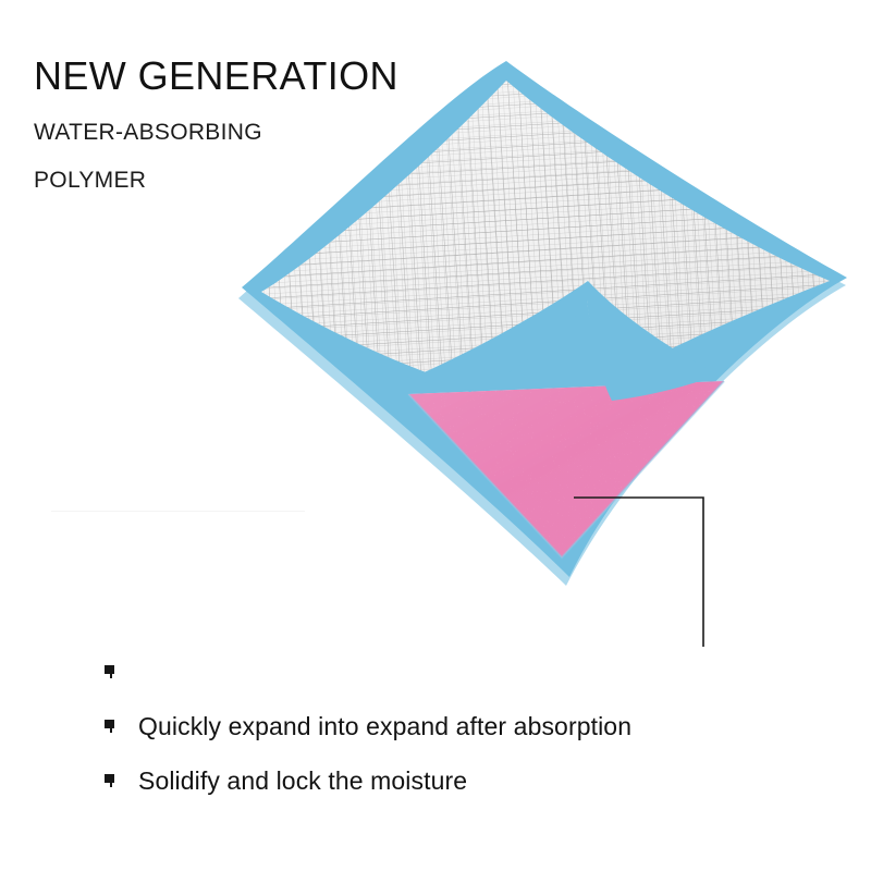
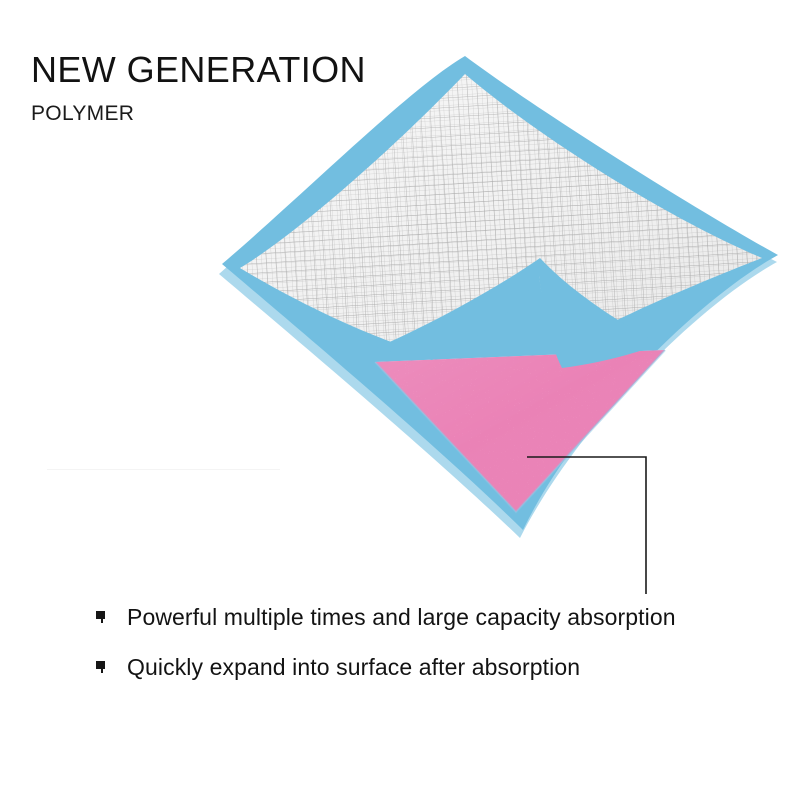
  NEW GENERATION
- WATER-ABSORBING
  POLYMER
+ Powerful multiple times and large capacity absorption
- Quickly expand into expand after absorption
+ Quickly expand into surface after absorption
- Solidify and lock the moisture
